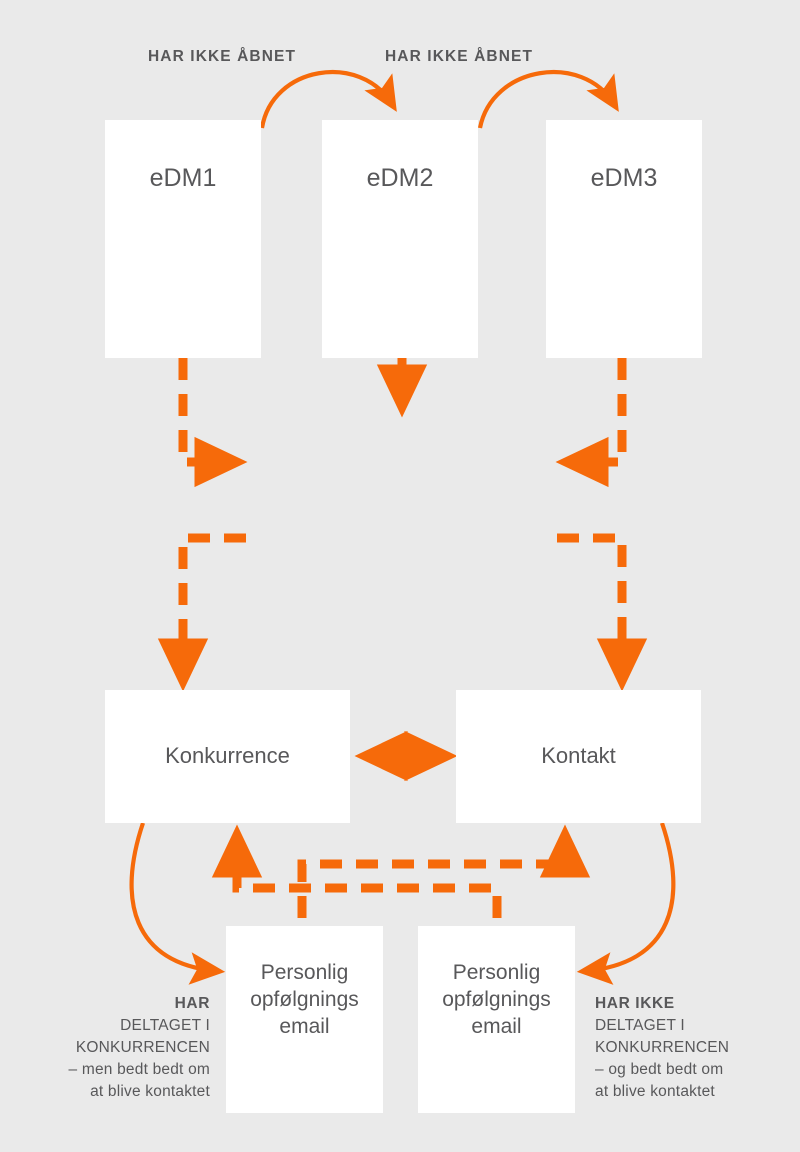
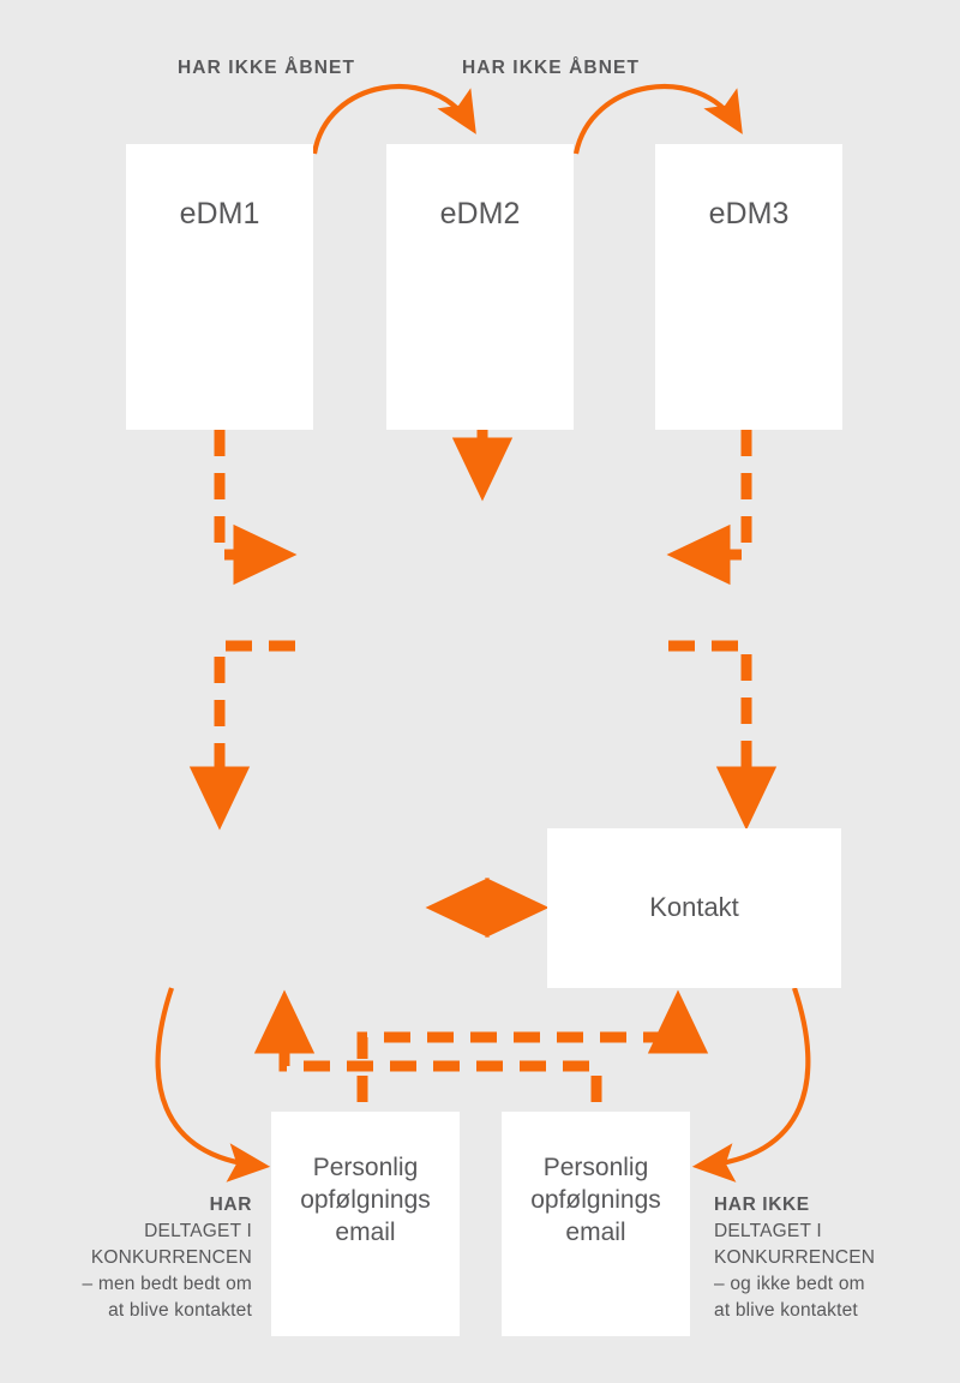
  HAR IKKE ÅBNET
  HAR IKKE ÅBNET
  eDM1
  eDM2
  eDM3
- Konkurrence
  Kontakt
  Personlig
  opfølgnings
  email
  Personlig
  opfølgnings
  email
  HAR
  DELTAGET I
  KONKURRENCEN
  – men bedt bedt om
  at blive kontaktet
  HAR IKKE
  DELTAGET I
  KONKURRENCEN
- – og bedt bedt om
+ – og ikke bedt om
  at blive kontaktet
